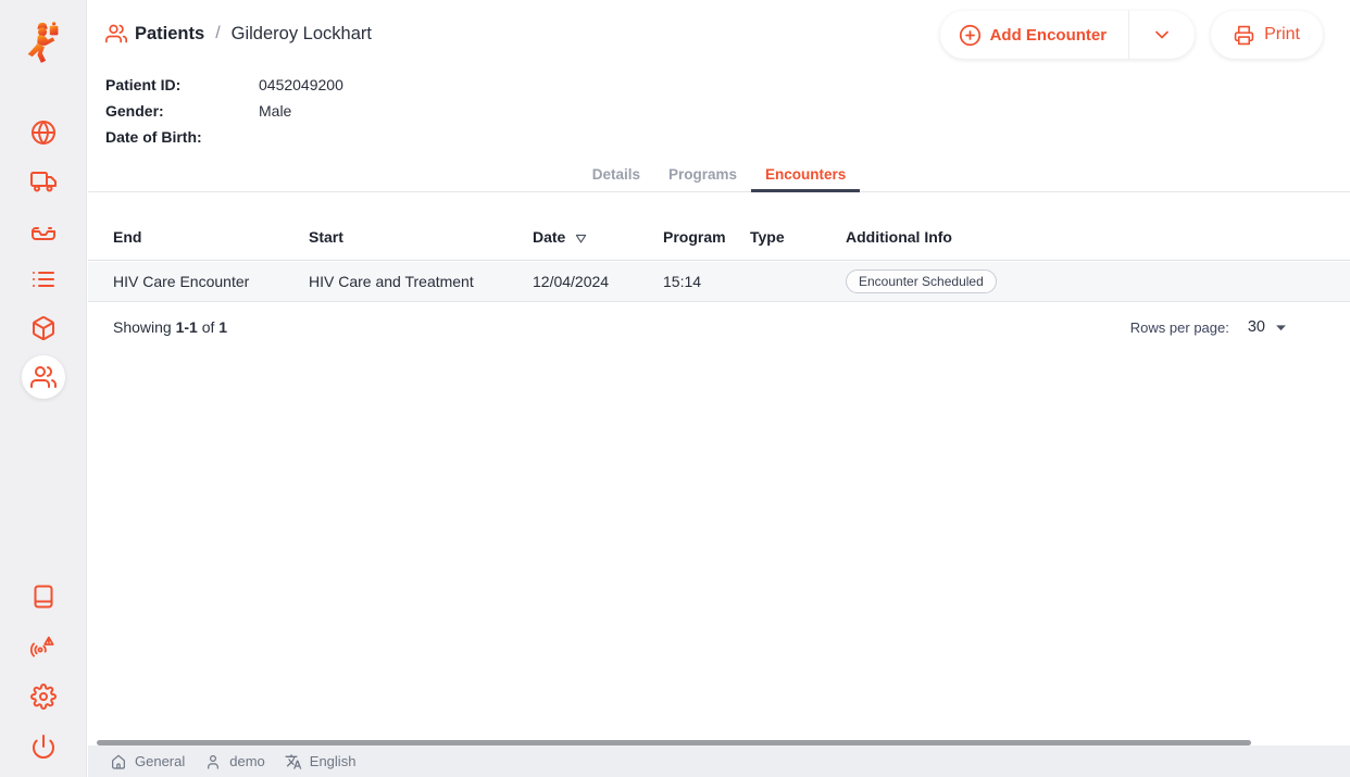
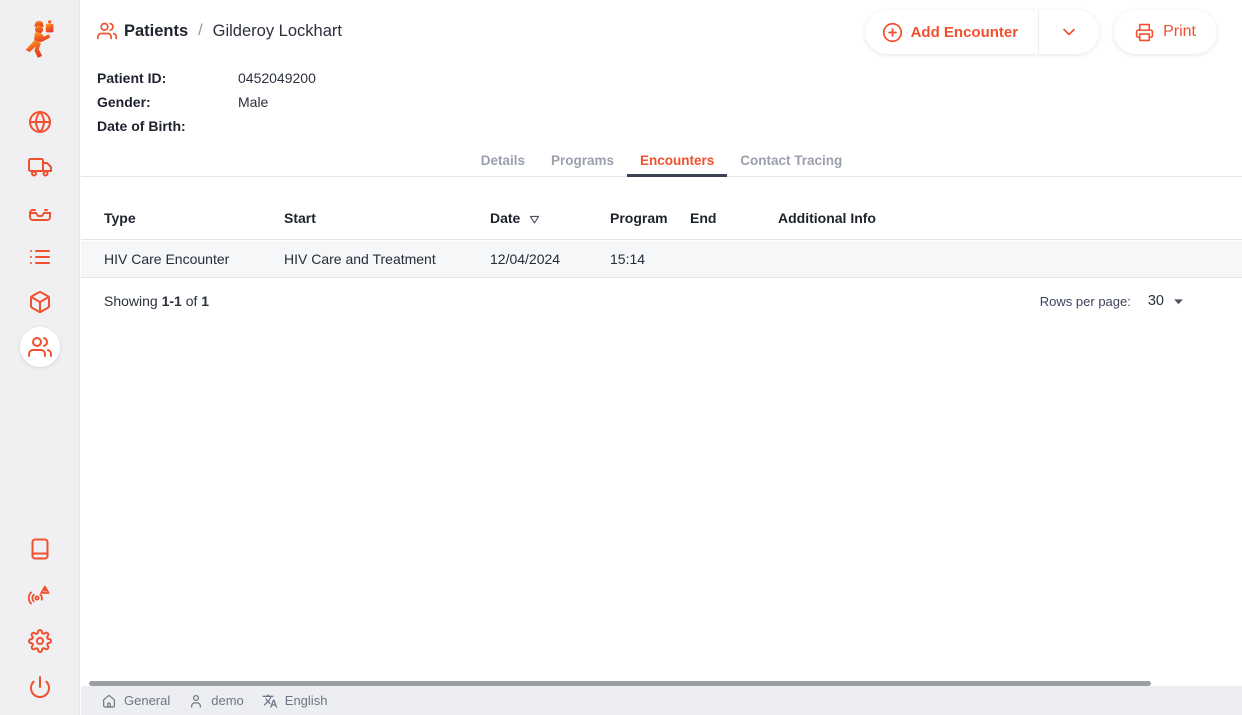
  Patients
  /
  Gilderoy Lockhart
  Add Encounter
  Print
  Patient ID:
  0452049200
  Gender:
  Male
  Date of Birth:
  Details
  Programs
  Encounters
+ Contact Tracing
- End
+ Type
  Start
  Date
  Program
- Type
+ End
  Additional Info
  HIV Care Encounter
  HIV Care and Treatment
  12/04/2024
  15:14
- Encounter Scheduled
  Showing 1-1 of 1
  Rows per page:
  30
  General
  demo
  English
